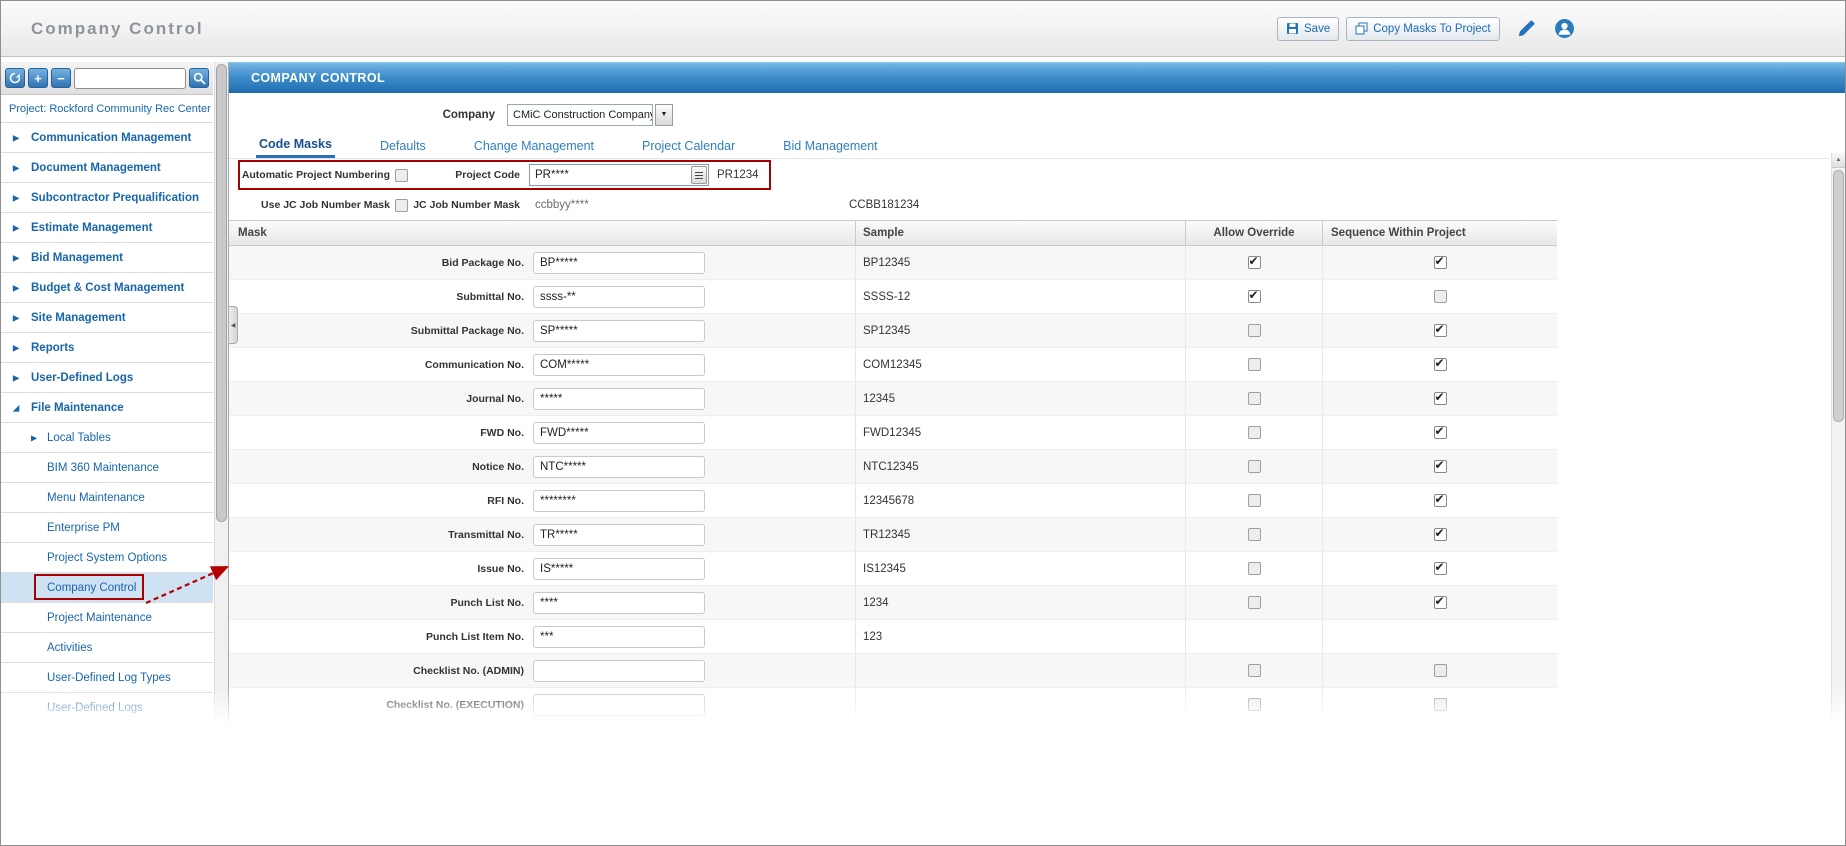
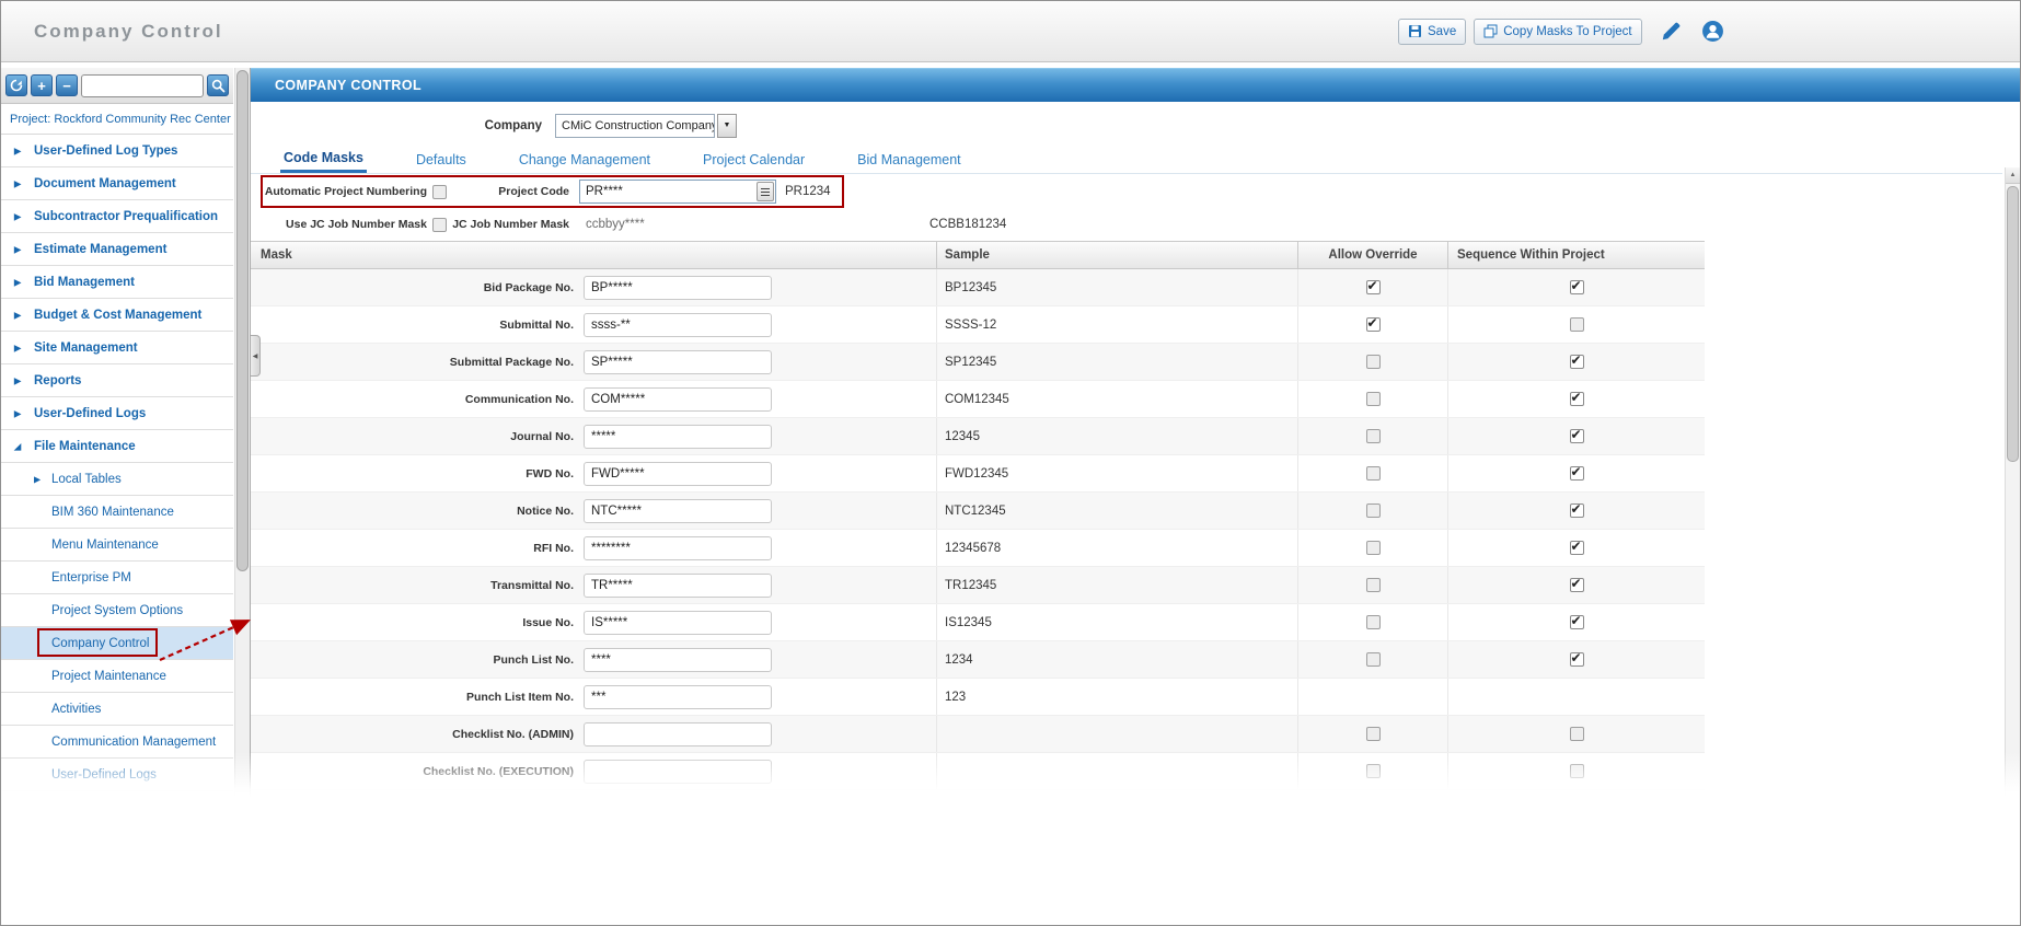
  Company Control
  Save
  Copy Masks To Project
  +
  −
  Project: Rockford Community Rec Center
  ▶
- Communication Management
+ User-Defined Log Types
  ▶
  Document Management
  ▶
  Subcontractor Prequalification
  ▶
  Estimate Management
  ▶
  Bid Management
  ▶
  Budget & Cost Management
  ▶
  Site Management
  ▶
  Reports
  ▶
  User-Defined Logs
  ◢
  File Maintenance
  ▶
  Local Tables
  BIM 360 Maintenance
  Menu Maintenance
  Enterprise PM
  Project System Options
  Company Control
  Project Maintenance
  Activities
- User-Defined Log Types
+ Communication Management
  COMPANY CONTROL
  Company
  CMiC Construction Compan
  Code Masks
  Defaults
  Change Management
  Project Calendar
  Bid Management
  Automatic Project Numbering
  Project Code
  PR****
  PR1234
  Use JC Job Number Mask
  JC Job Number Mask
  ccbbyy****
  CCBB181234
  Mask
  Sample
  Allow Override
  Sequence Within Project
  Bid Package No.
  BP*****
  BP12345
  Submittal No.
  ssss-**
  SSSS-12
  Submittal Package No.
  SP*****
  SP12345
  Communication No.
  COM*****
  COM12345
  Journal No.
  *****
  12345
  FWD No.
  FWD*****
  FWD12345
  Notice No.
  NTC*****
  NTC12345
  RFI No.
  ********
  12345678
  Transmittal No.
  TR*****
  TR12345
  Issue No.
  IS*****
  IS12345
  Punch List No.
  ****
  1234
  Punch List Item No.
  ***
  123
  Checklist No. (ADMIN)
